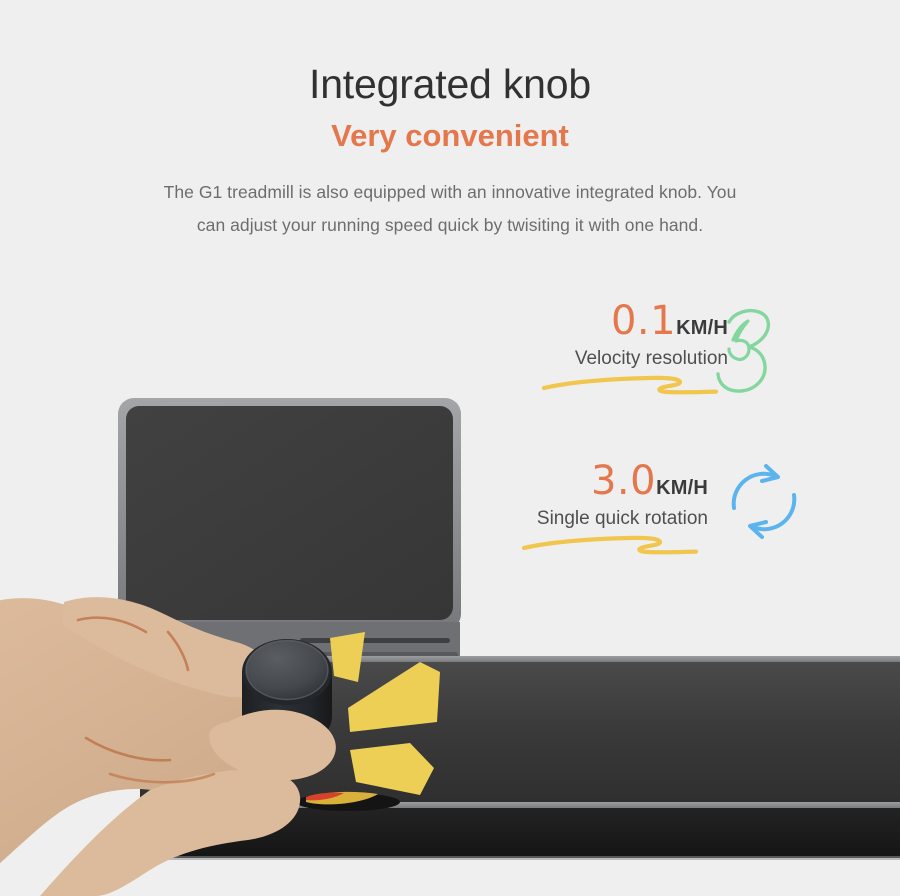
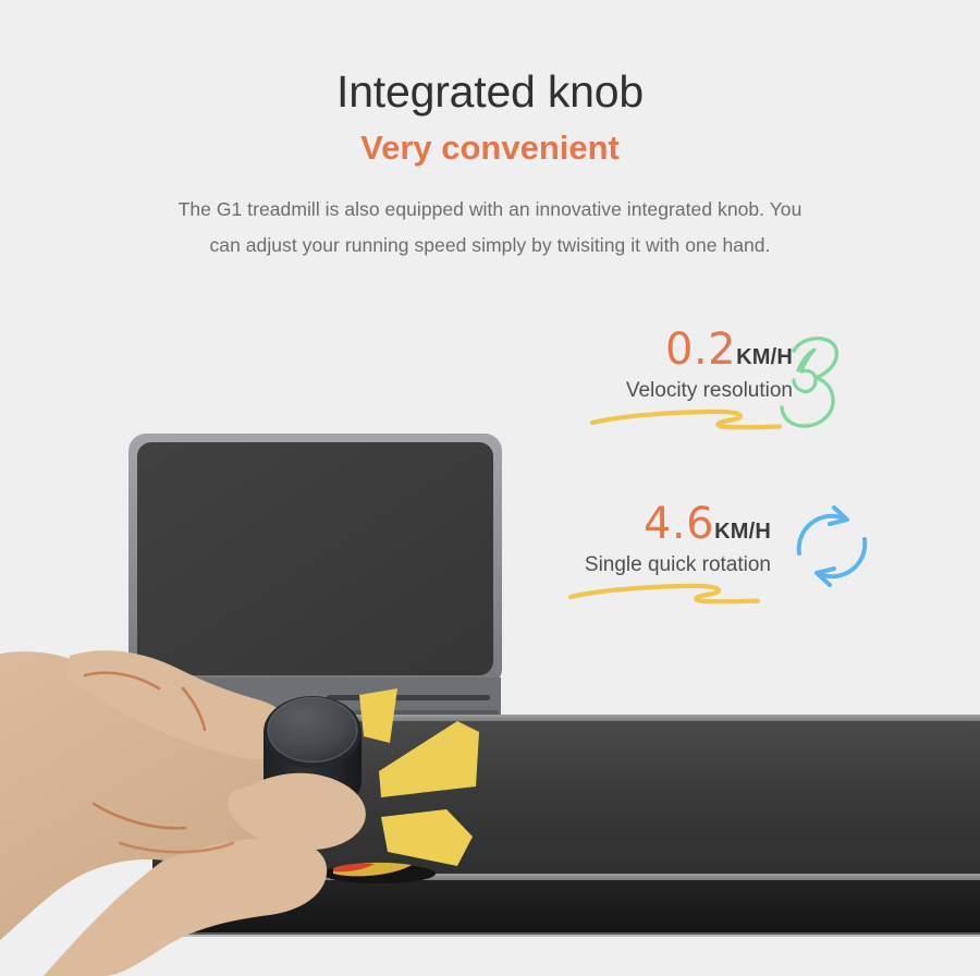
  Integrated knob
  Very convenient
  The G1 treadmill is also equipped with an innovative integrated knob. You
- can adjust your running speed quick by twisiting it with one hand.
+ can adjust your running speed simply by twisiting it with one hand.
- 0.1KM/H
+ 0.2KM/H
  Velocity resolution
- 3.0KM/H
+ 4.6KM/H
  Single quick rotation
